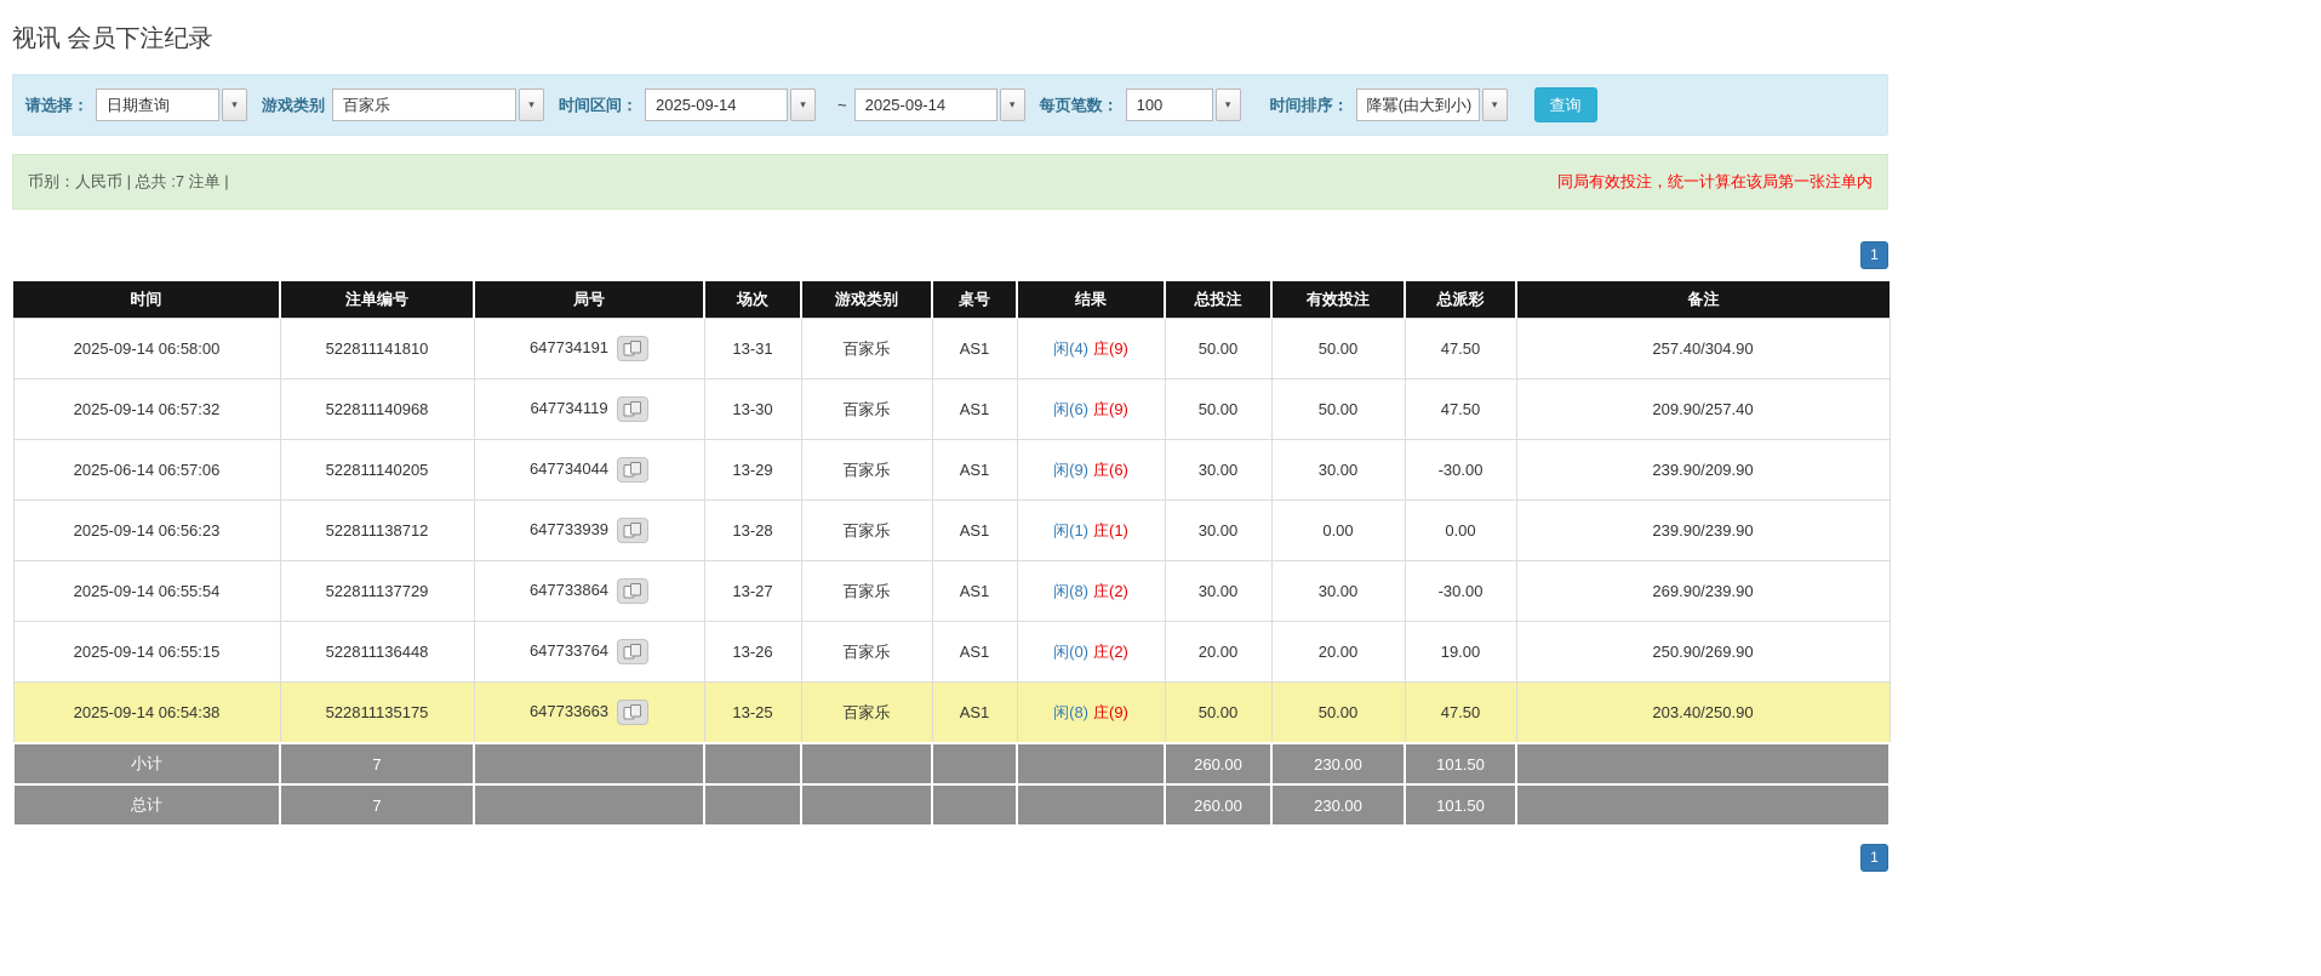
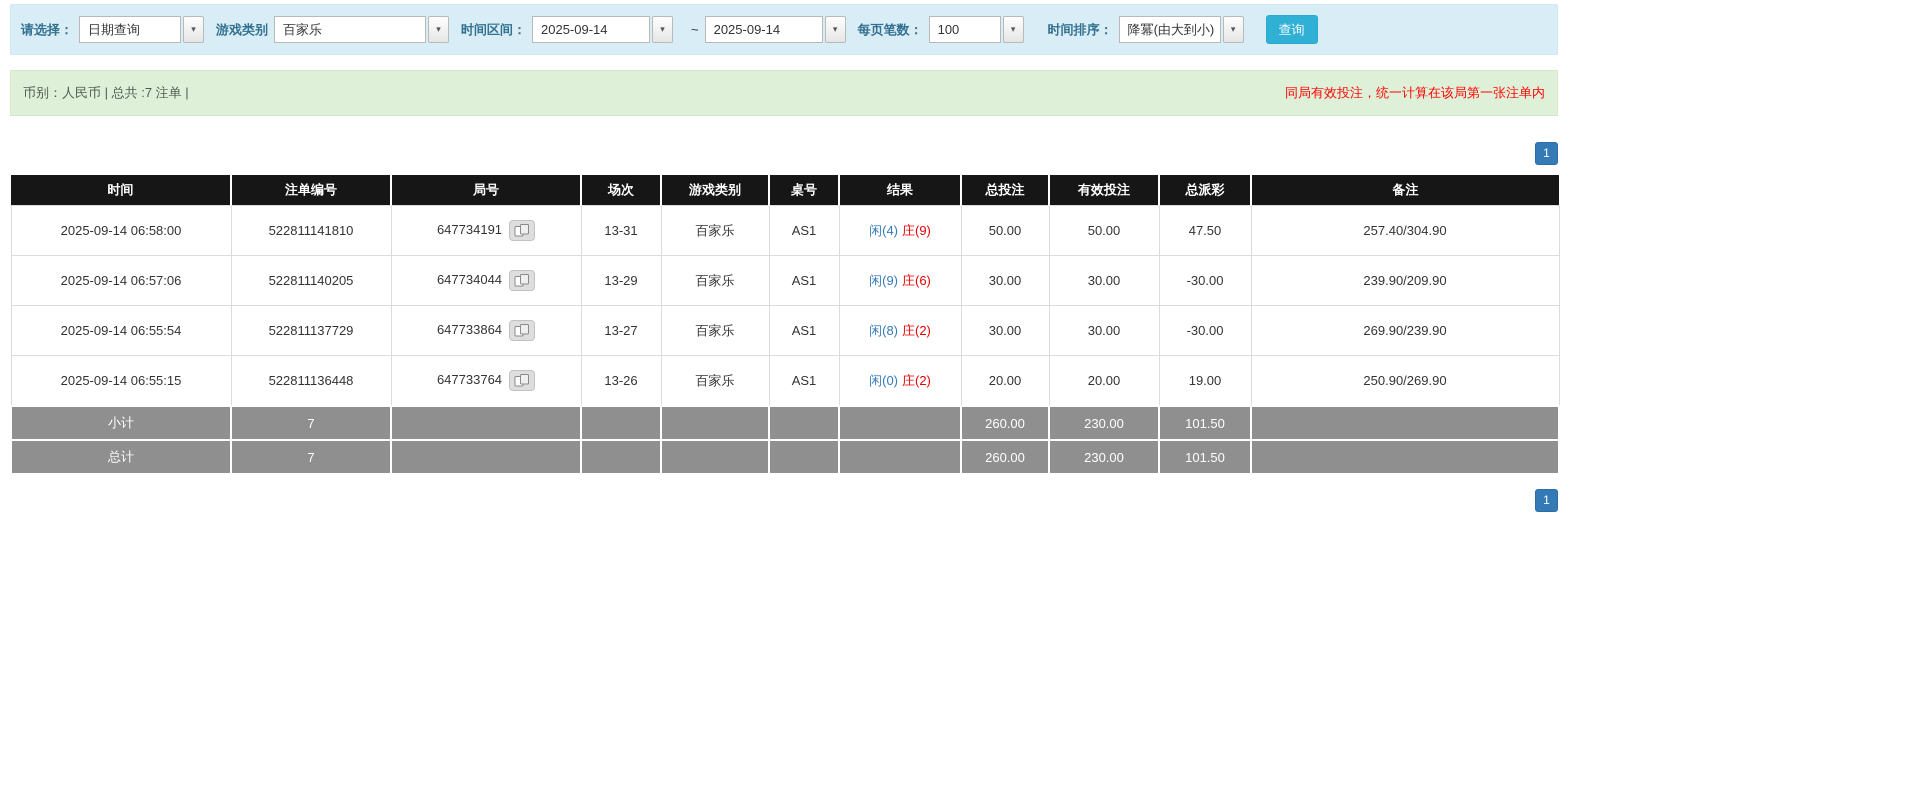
- 视讯 会员下注纪录
  请选择：
  日期查询
  ▾
  游戏类别
  百家乐
  ▾
  时间区间：
  2025-09-14
  ▾
  ~
  2025-09-14
  ▾
  每页笔数：
  100
  ▾
  时间排序：
  降冪(由大到小)
  ▾
  查询
  币别：人民币 | 总共 :7 注单 |
  同局有效投注，统一计算在该局第一张注单内
  1
  时间	注单编号	局号	场次	游戏类别	桌号	结果	总投注	有效投注	总派彩	备注
  2025-09-14 06:58:00	522811141810	647734191	13-31	百家乐	AS1	闲(4) 庄(9)	50.00	50.00	47.50	257.40/304.90
- 2025-09-14 06:57:32	522811140968	647734119	13-30	百家乐	AS1	闲(6) 庄(9)	50.00	50.00	47.50	209.90/257.40
- 2025-06-14 06:57:06	522811140205	647734044	13-29	百家乐	AS1	闲(9) 庄(6)	30.00	30.00	-30.00	239.90/209.90
+ 2025-09-14 06:57:06	522811140205	647734044	13-29	百家乐	AS1	闲(9) 庄(6)	30.00	30.00	-30.00	239.90/209.90
- 2025-09-14 06:56:23	522811138712	647733939	13-28	百家乐	AS1	闲(1) 庄(1)	30.00	0.00	0.00	239.90/239.90
  2025-09-14 06:55:54	522811137729	647733864	13-27	百家乐	AS1	闲(8) 庄(2)	30.00	30.00	-30.00	269.90/239.90
  2025-09-14 06:55:15	522811136448	647733764	13-26	百家乐	AS1	闲(0) 庄(2)	20.00	20.00	19.00	250.90/269.90
- 2025-09-14 06:54:38	522811135175	647733663	13-25	百家乐	AS1	闲(8) 庄(9)	50.00	50.00	47.50	203.40/250.90
  小计	7						260.00	230.00	101.50
  总计	7						260.00	230.00	101.50
  1
